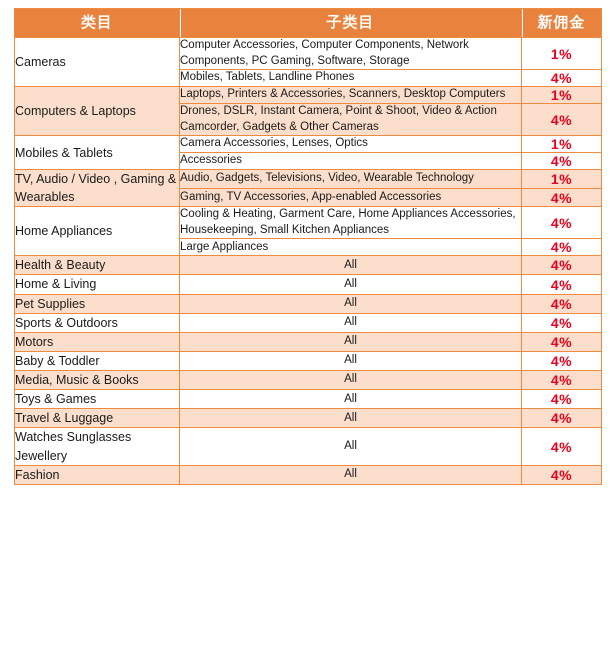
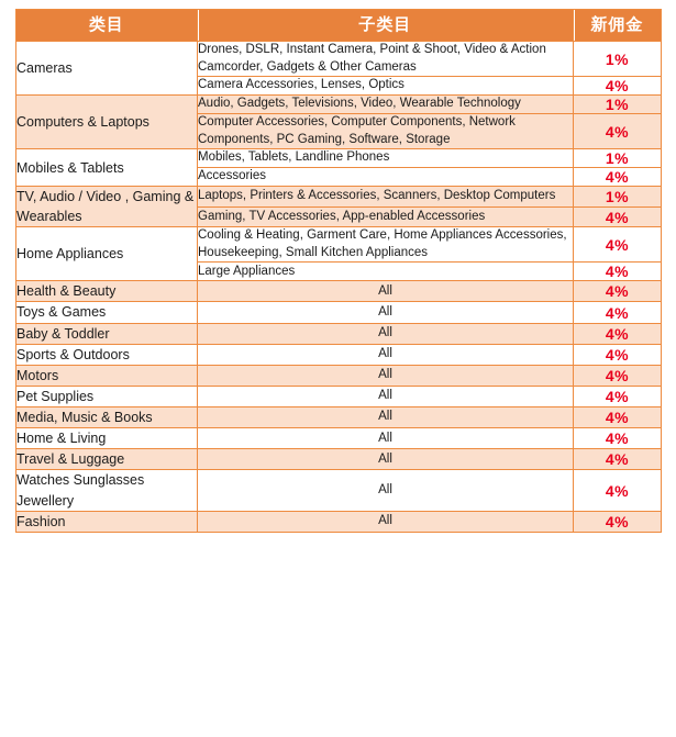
  类目	子类目	新佣金
- Cameras	Computer Accessories, Computer Components, Network Components, PC Gaming, Software, Storage	1%
+ Cameras	Drones, DSLR, Instant Camera, Point & Shoot, Video & Action Camcorder, Gadgets & Other Cameras	1%
- Mobiles, Tablets, Landline Phones	4%
+ Camera Accessories, Lenses, Optics	4%
- Computers & Laptops	Laptops, Printers & Accessories, Scanners, Desktop Computers	1%
+ Computers & Laptops	Audio, Gadgets, Televisions, Video, Wearable Technology	1%
- Drones, DSLR, Instant Camera, Point & Shoot, Video & Action Camcorder, Gadgets & Other Cameras	4%
+ Computer Accessories, Computer Components, Network Components, PC Gaming, Software, Storage	4%
- Mobiles & Tablets	Camera Accessories, Lenses, Optics	1%
+ Mobiles & Tablets	Mobiles, Tablets, Landline Phones	1%
  Accessories	4%
- TV, Audio / Video , Gaming & Wearables	Audio, Gadgets, Televisions, Video, Wearable Technology	1%
+ TV, Audio / Video , Gaming & Wearables	Laptops, Printers & Accessories, Scanners, Desktop Computers	1%
  Gaming, TV Accessories, App-enabled Accessories	4%
  Home Appliances	Cooling & Heating, Garment Care, Home Appliances Accessories, Housekeeping, Small Kitchen Appliances	4%
  Large Appliances	4%
  Health & Beauty	All	4%
- Home & Living	All	4%
+ Toys & Games	All	4%
- Pet Supplies	All	4%
+ Baby & Toddler	All	4%
  Sports & Outdoors	All	4%
  Motors	All	4%
- Baby & Toddler	All	4%
+ Pet Supplies	All	4%
  Media, Music & Books	All	4%
- Toys & Games	All	4%
+ Home & Living	All	4%
  Travel & Luggage	All	4%
  Watches Sunglasses Jewellery	All	4%
  Fashion	All	4%
